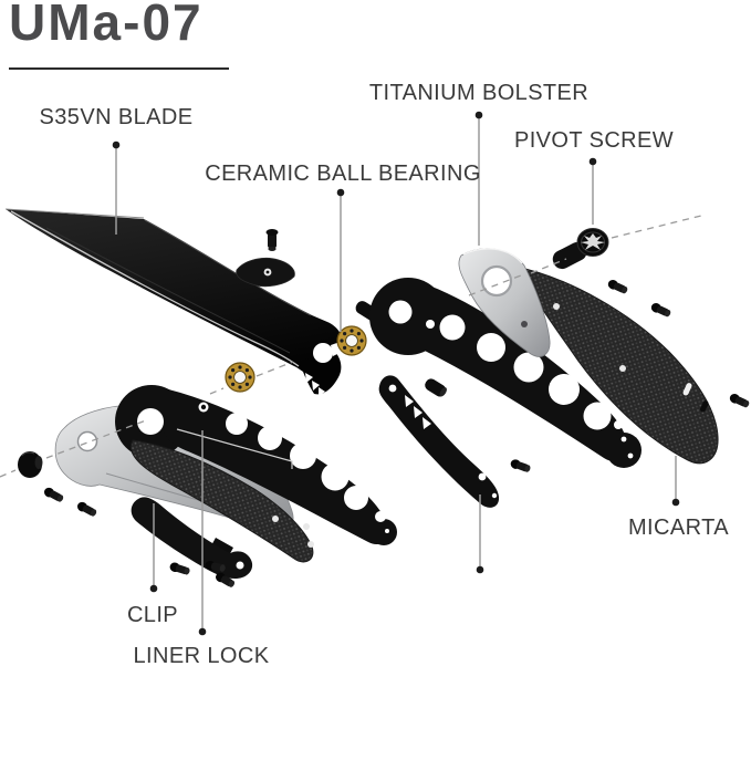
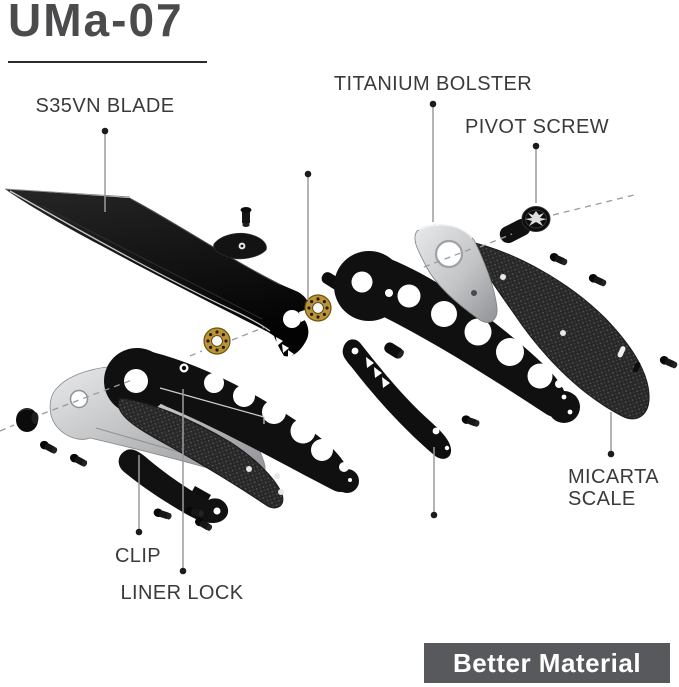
  UMa-07
  S35VN BLADE
  TITANIUM BOLSTER
  PIVOT SCREW
- CERAMIC BALL BEARING
  MICARTA
+ SCALE
  CLIP
  LINER LOCK
+ Better Material
